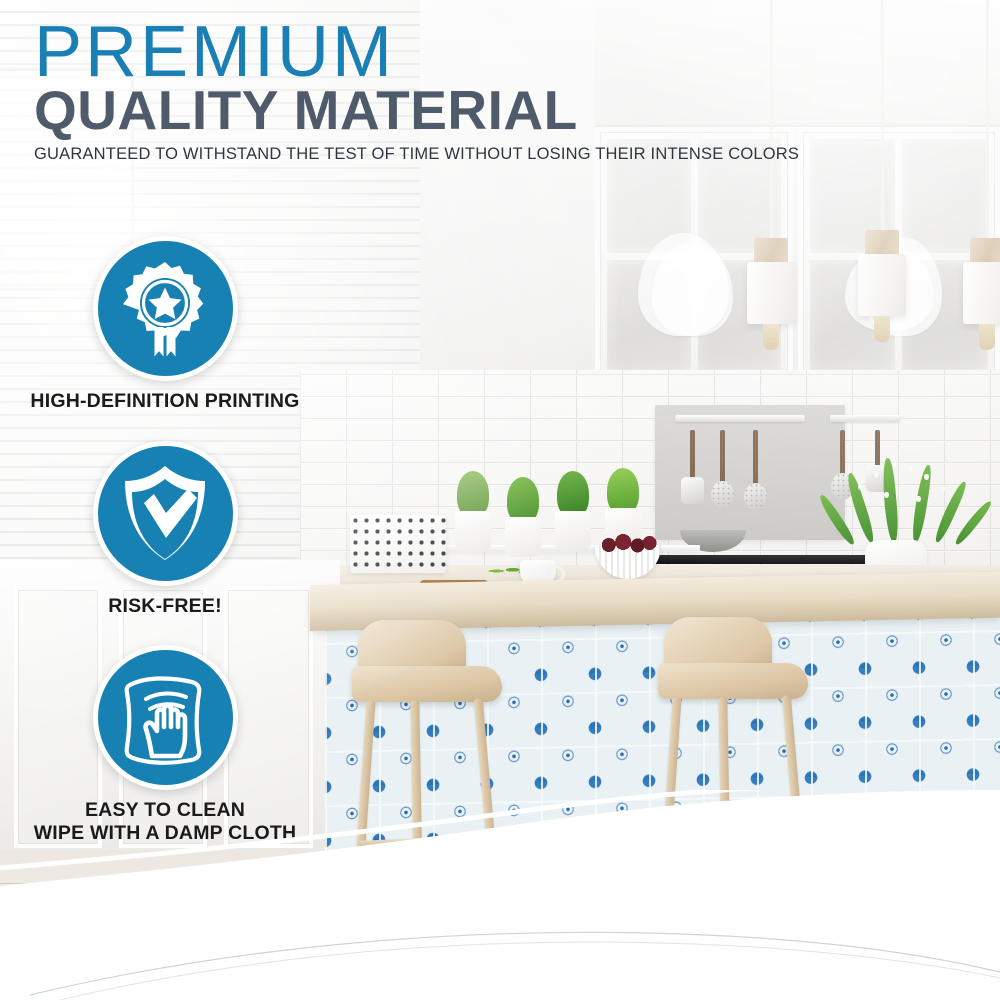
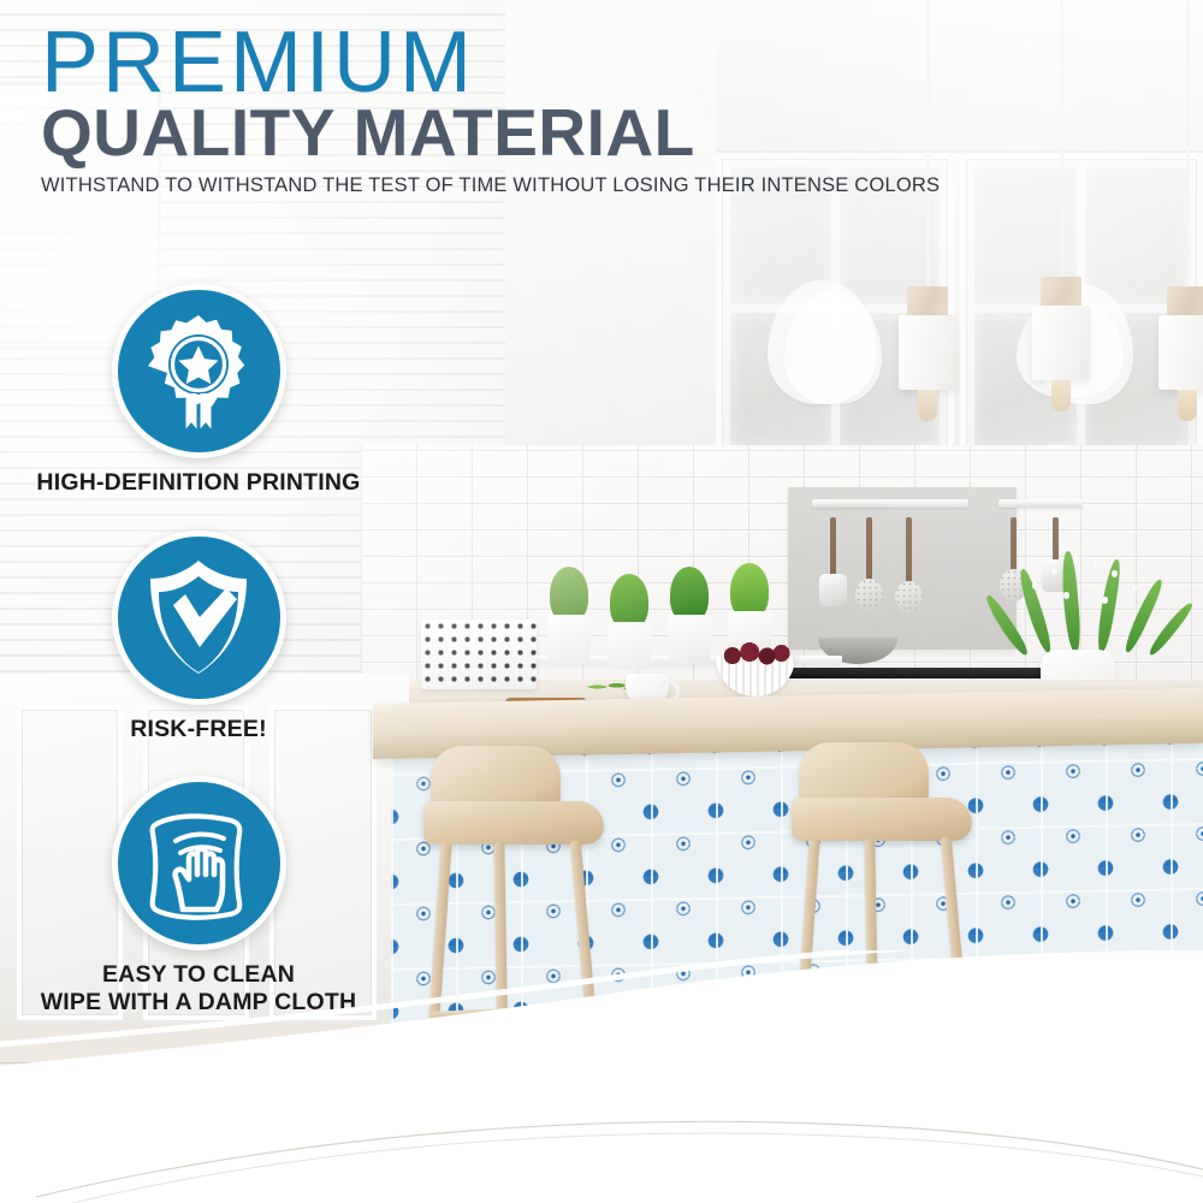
  PREMIUM
  QUALITY MATERIAL
- GUARANTEED TO WITHSTAND THE TEST OF TIME WITHOUT LOSING THEIR INTENSE COLORS
+ WITHSTAND TO WITHSTAND THE TEST OF TIME WITHOUT LOSING THEIR INTENSE COLORS
  HIGH-DEFINITION PRINTING
  RISK-FREE!
  EASY TO CLEAN
  WIPE WITH A DAMP CLOTH
